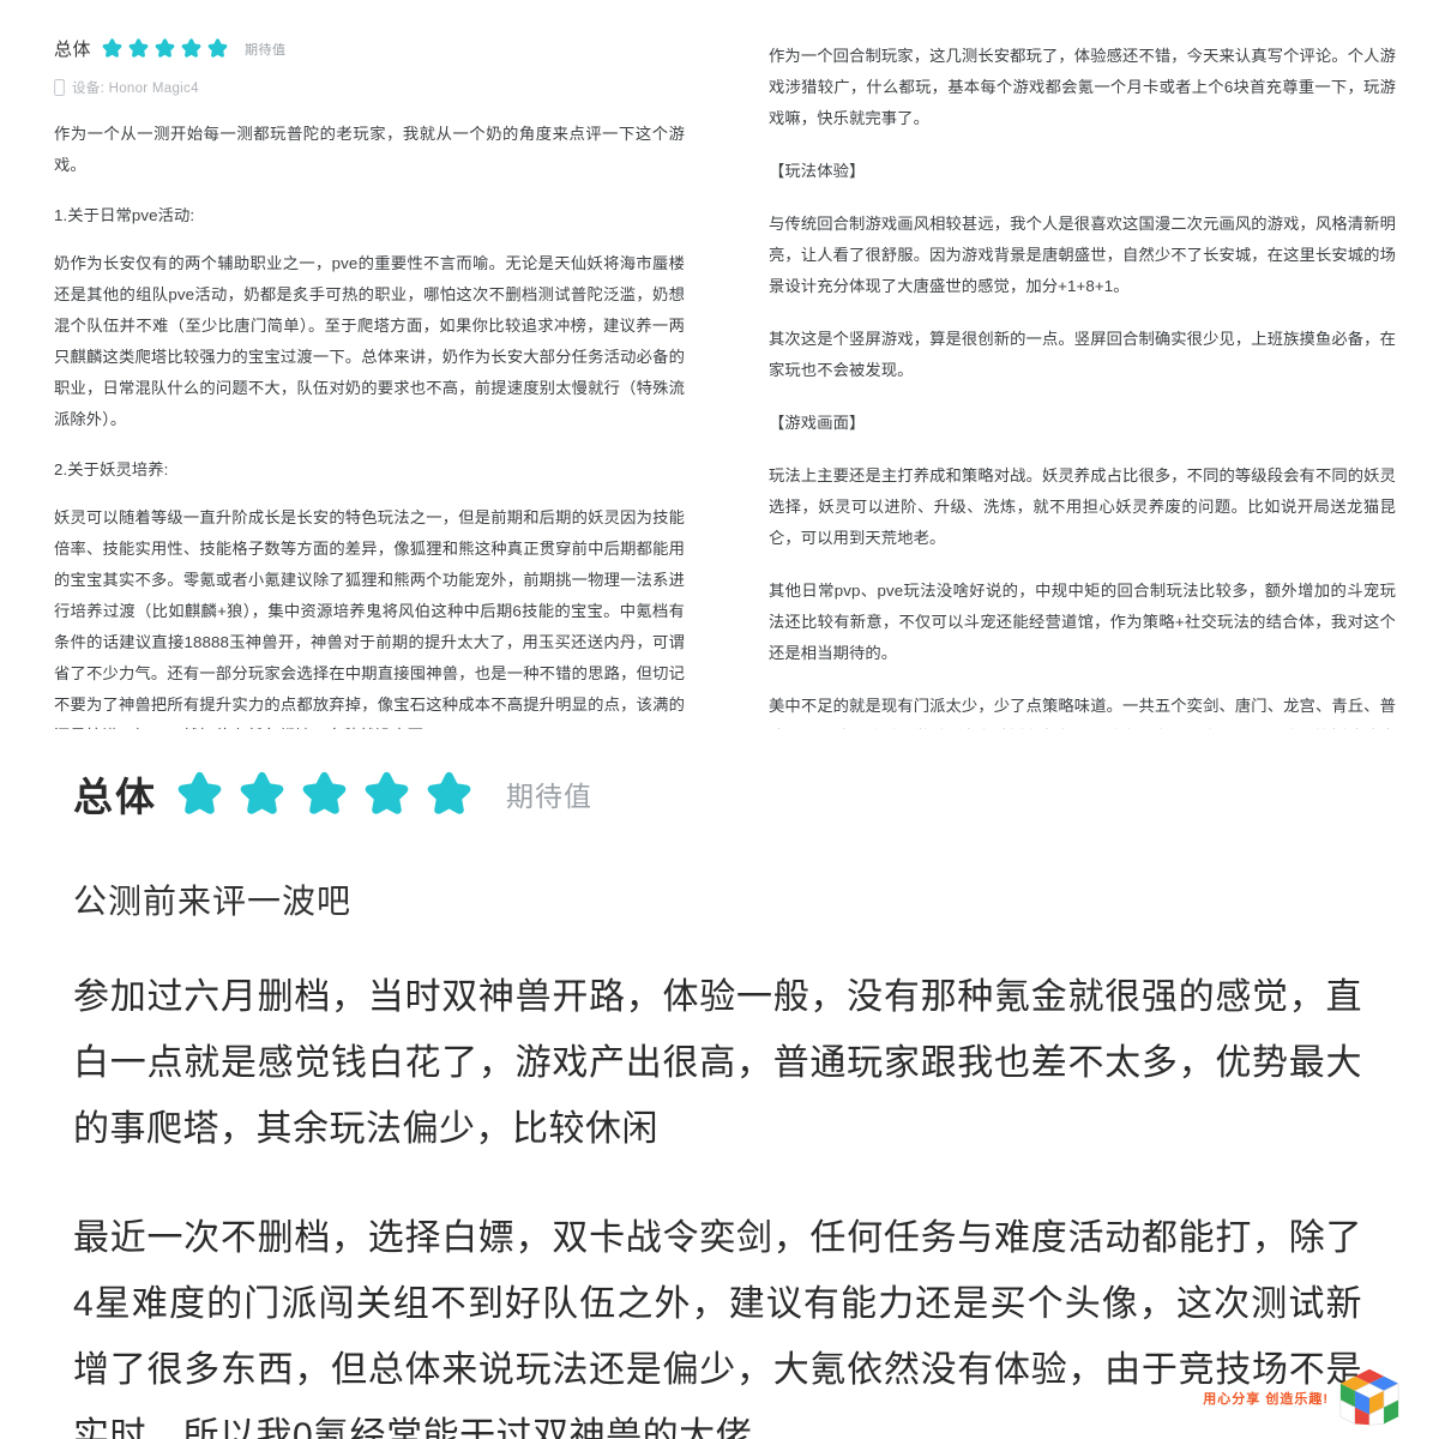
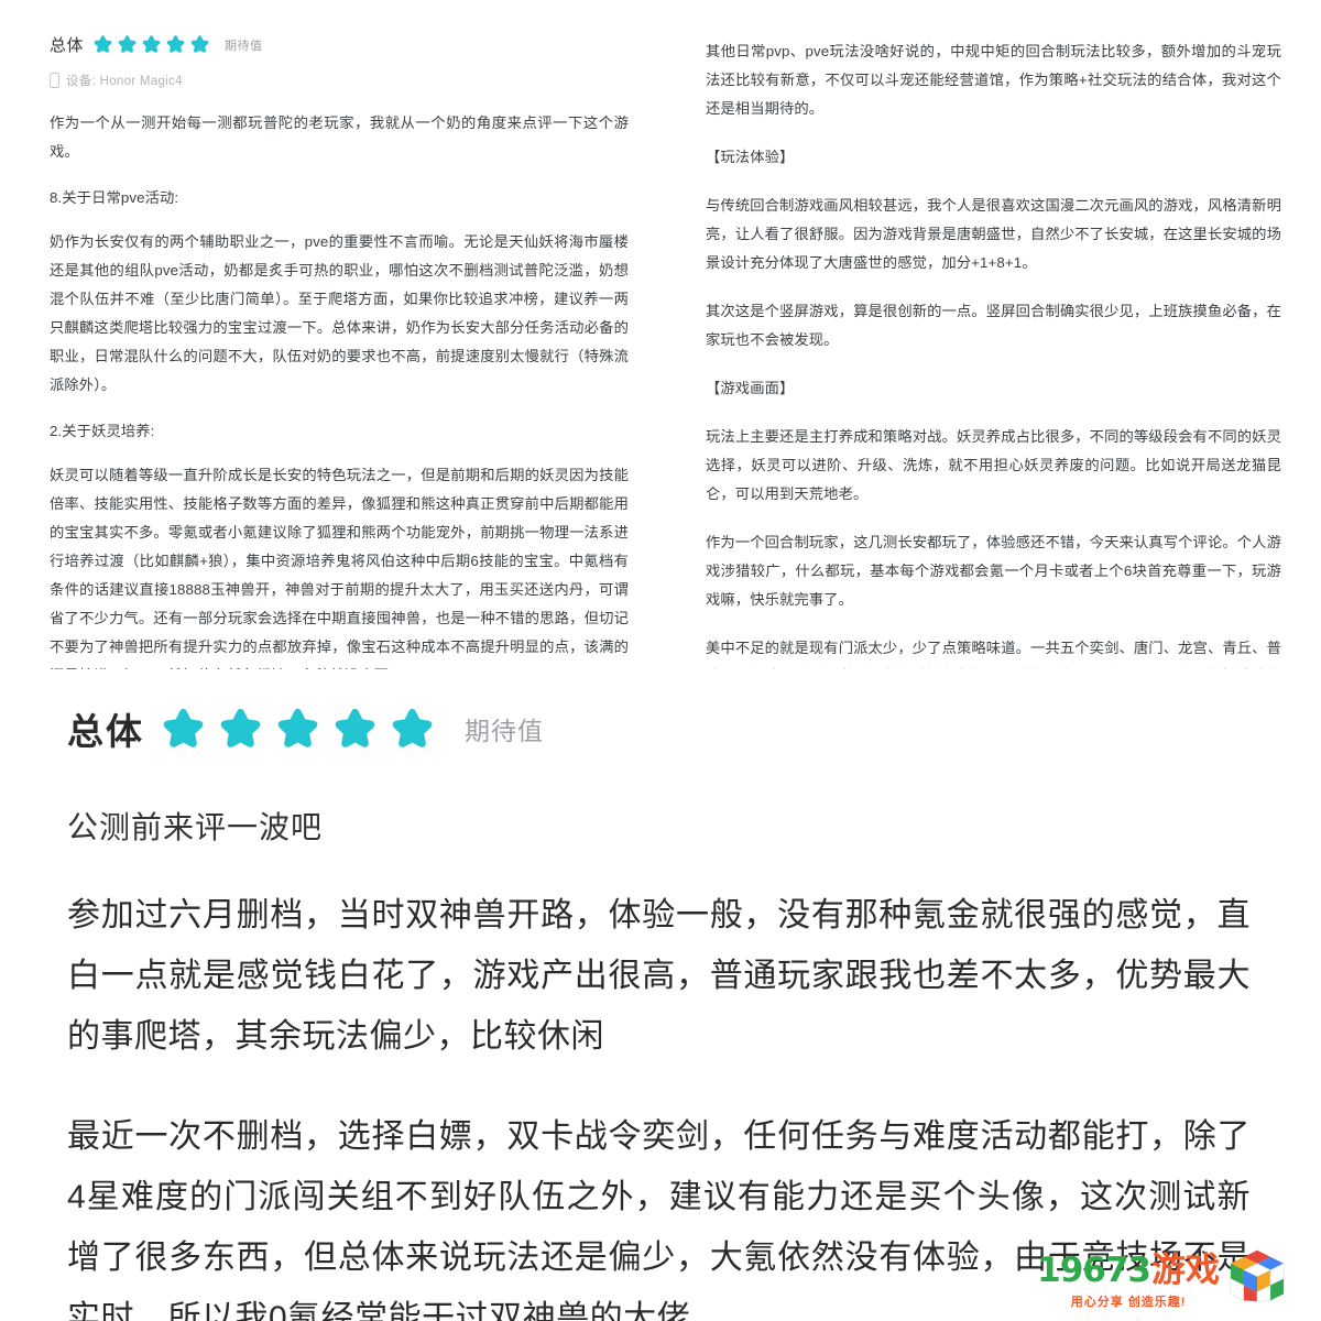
  总体
  期待值
  设备: Honor Magic4
  作为一个从一测开始每一测都玩普陀的老玩家，我就从一个奶的角度来点评一下这个游戏。
- 1.关于日常pve活动:
+ 8.关于日常pve活动:
  奶作为长安仅有的两个辅助职业之一，pve的重要性不言而喻。无论是天仙妖将海市蜃楼还是其他的组队pve活动，奶都是炙手可热的职业，哪怕这次不删档测试普陀泛滥，奶想混个队伍并不难（至少比唐门简单）。至于爬塔方面，如果你比较追求冲榜，建议养一两只麒麟这类爬塔比较强力的宝宝过渡一下。总体来讲，奶作为长安大部分任务活动必备的职业，日常混队什么的问题不大，队伍对奶的要求也不高，前提速度别太慢就行（特殊流派除外）。
  2.关于妖灵培养:
  妖灵可以随着等级一直升阶成长是长安的特色玩法之一，但是前期和后期的妖灵因为技能倍率、技能实用性、技能格子数等方面的差异，像狐狸和熊这种真正贯穿前中后期都能用的宝宝其实不多。零氪或者小氪建议除了狐狸和熊两个功能宠外，前期挑一物理一法系进行培养过渡（比如麒麟+狼），集中资源培养鬼将风伯这种中后期6技能的宝宝。中氪档有条件的话建议直接18888玉神兽开，神兽对于前期的提升太大了，用玉买还送内丹，可谓省了不少力气。还有一部分玩家会选择在中期直接囤神兽，也是一种不错的思路，但切记不要为了神兽把所有提升实力的点都放弃掉，像宝石这种成本不高提升明显的点，该满的
- 作为一个回合制玩家，这几测长安都玩了，体验感还不错，今天来认真写个评论。个人游戏涉猎较广，什么都玩，基本每个游戏都会氪一个月卡或者上个6块首充尊重一下，玩游戏嘛，快乐就完事了。
+ 其他日常pvp、pve玩法没啥好说的，中规中矩的回合制玩法比较多，额外增加的斗宠玩法还比较有新意，不仅可以斗宠还能经营道馆，作为策略+社交玩法的结合体，我对这个还是相当期待的。
  【玩法体验】
  与传统回合制游戏画风相较甚远，我个人是很喜欢这国漫二次元画风的游戏，风格清新明亮，让人看了很舒服。因为游戏背景是唐朝盛世，自然少不了长安城，在这里长安城的场景设计充分体现了大唐盛世的感觉，加分+1+8+1。
  其次这是个竖屏游戏，算是很创新的一点。竖屏回合制确实很少见，上班族摸鱼必备，在家玩也不会被发现。
  【游戏画面】
  玩法上主要还是主打养成和策略对战。妖灵养成占比很多，不同的等级段会有不同的妖灵选择，妖灵可以进阶、升级、洗炼，就不用担心妖灵养废的问题。比如说开局送龙猫昆仑，可以用到天荒地老。
- 其他日常pvp、pve玩法没啥好说的，中规中矩的回合制玩法比较多，额外增加的斗宠玩法还比较有新意，不仅可以斗宠还能经营道馆，作为策略+社交玩法的结合体，我对这个还是相当期待的。
+ 作为一个回合制玩家，这几测长安都玩了，体验感还不错，今天来认真写个评论。个人游戏涉猎较广，什么都玩，基本每个游戏都会氪一个月卡或者上个6块首充尊重一下，玩游戏嘛，快乐就完事了。
  总体
  期待值
  公测前来评一波吧
  参加过六月删档，当时双神兽开路，体验一般，没有那种氪金就很强的感觉，直白一点就是感觉钱白花了，游戏产出很高，普通玩家跟我也差不太多，优势最大的事爬塔，其余玩法偏少，比较休闲
  最近一次不删档，选择白嫖，双卡战令奕剑，任何任务与难度活动都能打，除了4星难度的门派闯关组不到好队伍之外，建议有能力还是买个头像，这次测试新增了很多东西，但总体来说玩法还是偏少，大氪依然没有体验，由于竞技场不是实时，所以我0氪经常能干过双神兽的大佬……
+ 19673
+ 游戏
  用心分享 创造乐趣!
